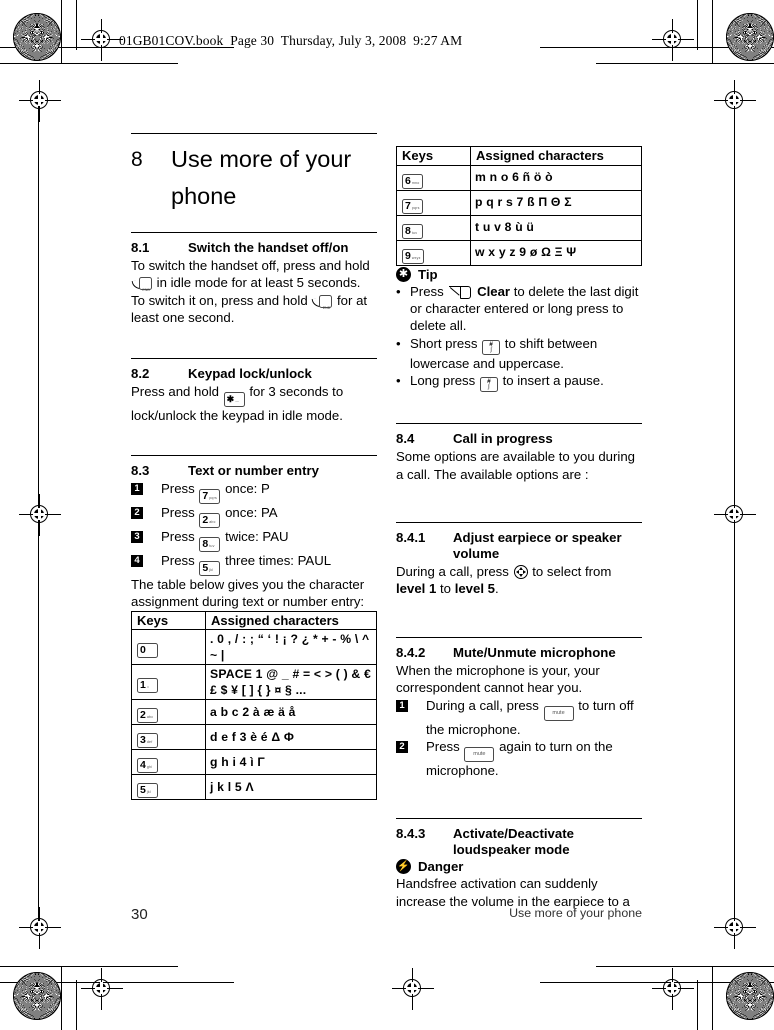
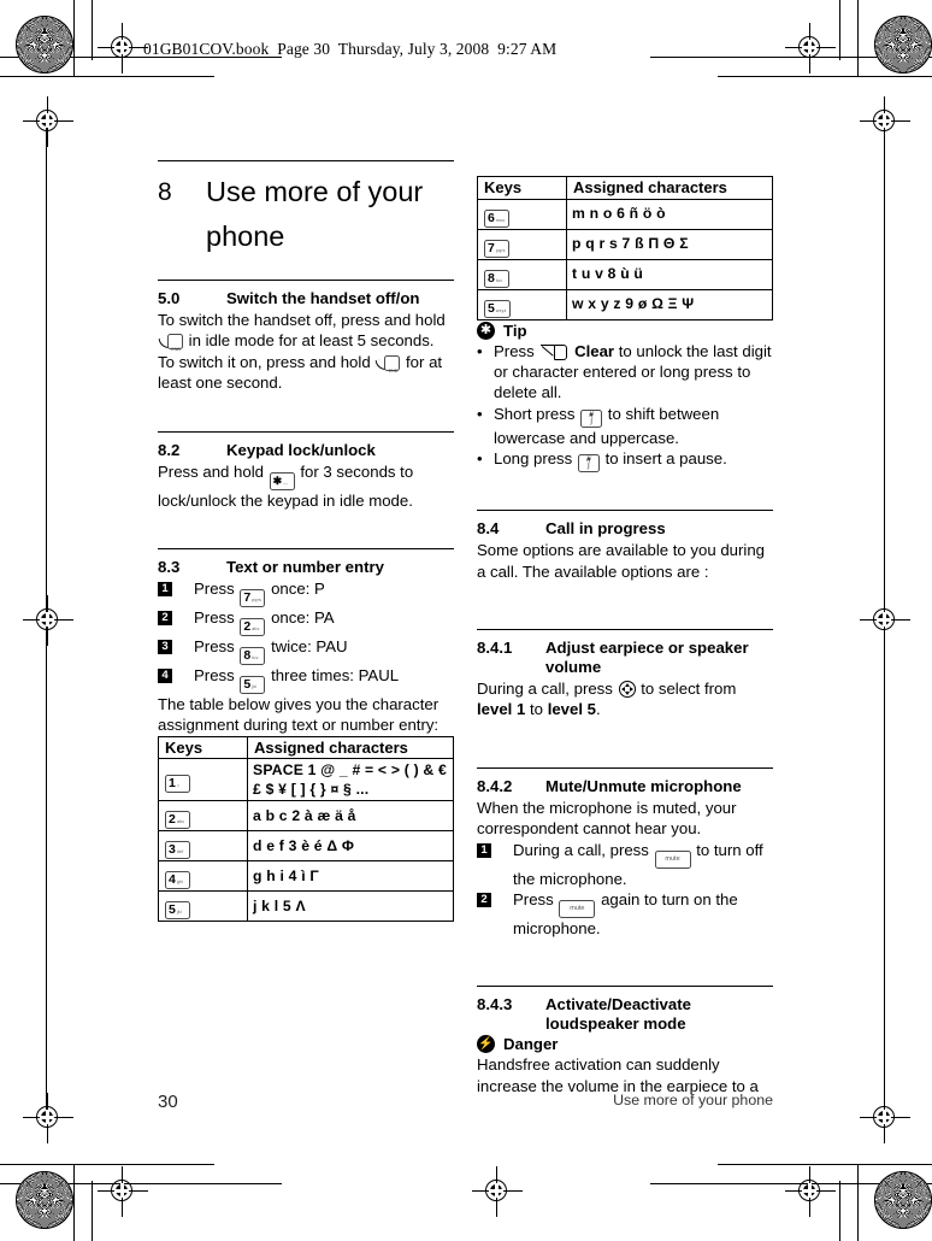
  01GB01COV.book Page 30 Thursday, July 3, 2008 9:27 AM
  8
  Use more of your
  phone
- 8.1
+ 5.0
  Switch the handset off/on
  To switch the handset off, press and hold
  in idle mode for at least 5 seconds. To switch it on, press and hold
  for at least one second.
  8.2
  Keypad lock/unlock
  Press and hold ✱ for 3 seconds to lock/unlock the keypad in idle mode.
  8.3
  Text or number entry
  1
  Press 7 once: P
  2
  Press 2 once: PA
  3
  Press 8 twice: PAU
  4
  Press 5 three times: PAUL
  The table below gives you the character assignment during text or number entry:
  Keys	Assigned characters
- 0	. 0 , / : ; “ ‘ ! ¡ ? ¿ * + - % \ ^ ~ |
  1	SPACE 1 @ _ # = < > ( ) & € £ $ ¥ [ ] { } ¤ § ...
  2	a b c 2 à æ ä å
  3	d e f 3 è é Δ Φ
  4	g h i 4 ì Γ
  Keys	Assigned characters
  6	m n o 6 ñ ö ò
  7	p q r s 7 ß Π Θ Σ
  8	t u v 8 ù ü
- 9	w x y z 9 ø Ω Ξ Ψ
+ 5	w x y z 9 ø Ω Ξ Ψ
  Tip
  •
- Press Clear to delete the last digit or character entered or long press to delete all.
+ Press Clear to unlock the last digit or character entered or long press to delete all.
  •
  Short press
  to shift between lowercase and uppercase.
  •
  Long press
  to insert a pause.
  8.4
  Call in progress
  Some options are available to you during a call. The available options are :
  8.4.1
  Adjust earpiece or speaker
  volume
  During a call, press to select from level 1 to level 5.
  8.4.2
  Mute/Unmute microphone
- When the microphone is your, your correspondent cannot hear you.
+ When the microphone is muted, your correspondent cannot hear you.
  1
  During a call, press to turn off the microphone.
  2
  Press again to turn on the microphone.
  8.4.3
  Activate/Deactivate
  loudspeaker mode
  Danger
  Handsfree activation can suddenly increase the volume in the earpiece to a
  30
  Use more of your phone
